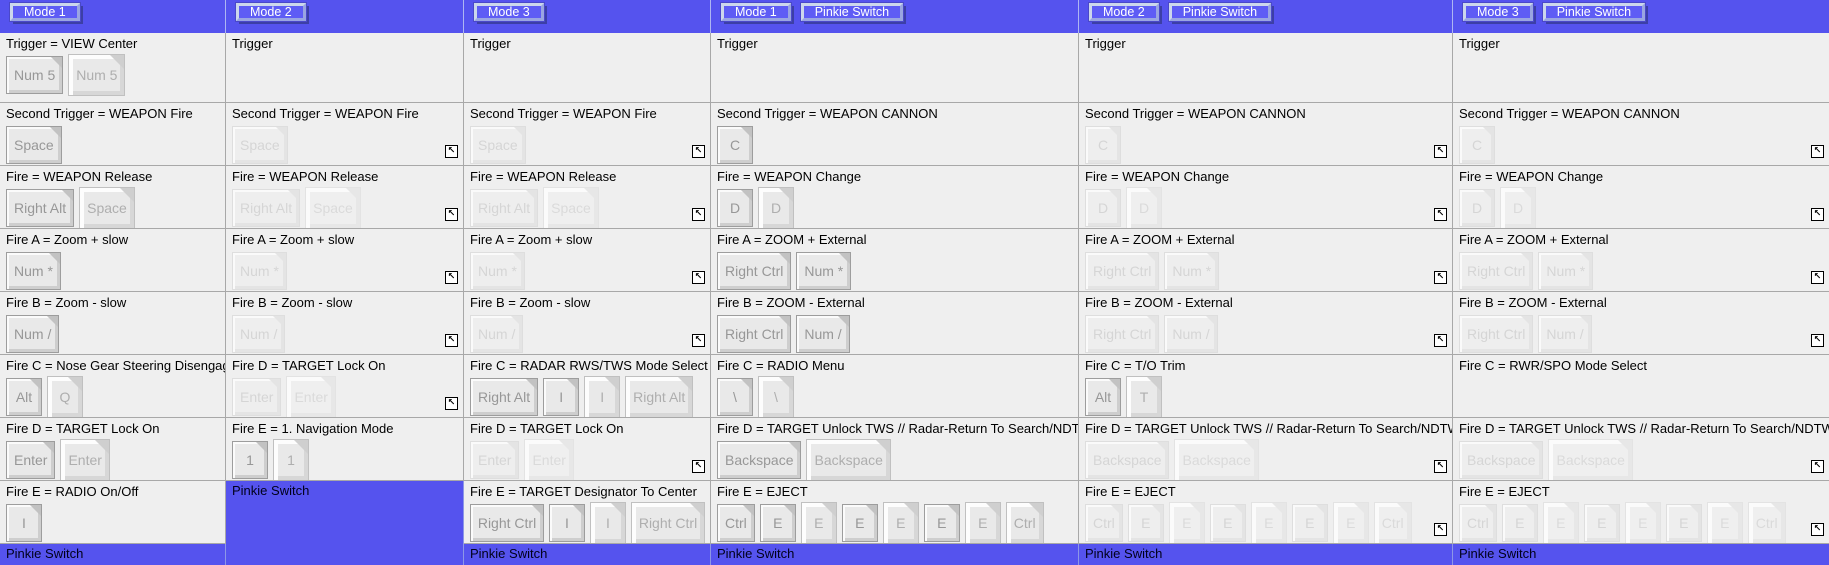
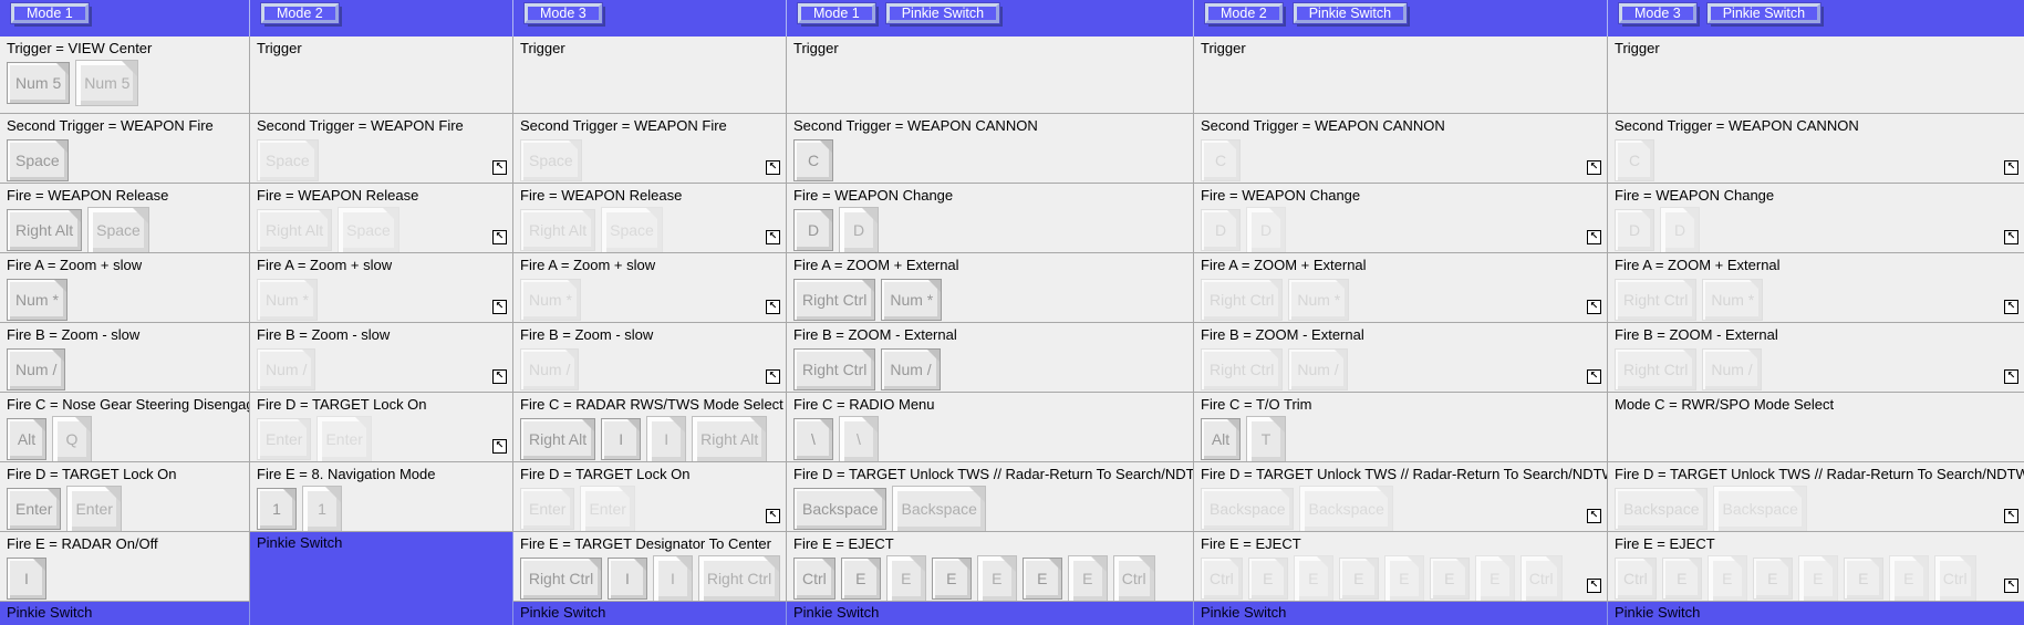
  Mode 1
  Trigger = VIEW Center
  Num 5
  Num 5
  Second Trigger = WEAPON Fire
  Space
  Fire = WEAPON Release
  Right Alt
  Space
  Fire A = Zoom + slow
  Num *
  Fire B = Zoom - slow
  Num /
  Fire C = Nose Gear Steering Disenga
  Alt
  Q
  Fire D = TARGET Lock On
  Enter
  Enter
- Fire E = RADIO On/Off
+ Fire E = RADAR On/Off
  I
  Pinkie Switch
  Mode 2
  Trigger
  Second Trigger = WEAPON Fire
  Space
  ↖
  Fire = WEAPON Release
  Right Alt
  ↖
  Fire A = Zoom + slow
  Num *
  ↖
  Fire B = Zoom - slow
  Num /
  ↖
  Fire D = TARGET Lock On
  Enter
  ↖
- Fire E = 1. Navigation Mode
+ Fire E = 8. Navigation Mode
  1
  1
  Pinkie Switch
  Mode 3
  Trigger
  Second Trigger = WEAPON Fire
  Space
  ↖
  Fire = WEAPON Release
  Right Alt
  ↖
  Fire A = Zoom + slow
  Num *
  ↖
  Fire B = Zoom - slow
  Num /
  ↖
  Fire C = RADAR RWS/TWS Mode Select
  Right Alt
  I
  I
  Right Alt
  Fire D = TARGET Lock On
  Enter
  ↖
  Fire E = TARGET Designator To Center
  Right Ctrl
  I
  I
  Right Ctrl
  Pinkie Switch
  Mode 1
  Pinkie Switch
  Trigger
  Second Trigger = WEAPON CANNON
  C
  Fire = WEAPON Change
  D
  D
  Fire A = ZOOM + External
  Right Ctrl
  Num *
  Fire B = ZOOM - External
  Right Ctrl
  Num /
  Fire C = RADIO Menu
  \
  \
  Fire D = TARGET Unlock TWS // Radar-Return To Search/NDT
  Backspace
  Backspace
  Fire E = EJECT
  Ctrl
  E
  E
  E
  E
  E
  E
  Ctrl
  Pinkie Switch
  Mode 2
  Pinkie Switch
  Trigger
  Second Trigger = WEAPON CANNON
  C
  ↖
  Fire = WEAPON Change
  D
  ↖
  Fire A = ZOOM + External
  Right Ctrl
  Num *
  ↖
  Fire B = ZOOM - External
  Right Ctrl
  Num /
  ↖
  Fire C = T/O Trim
  Alt
  T
  Fire D = TARGET Unlock TWS // Radar-Return To Search/NDT
  Backspace
  ↖
  Fire E = EJECT
  Ctrl
  E
  E
  E
  ↖
  Pinkie Switch
  Mode 3
  Pinkie Switch
  Trigger
  Second Trigger = WEAPON CANNON
  C
  ↖
  Fire = WEAPON Change
  D
  ↖
  Fire A = ZOOM + External
  Right Ctrl
  Num *
  ↖
  Fire B = ZOOM - External
  Right Ctrl
  Num /
  ↖
- Fire C = RWR/SPO Mode Select
+ Mode C = RWR/SPO Mode Select
  Fire D = TARGET Unlock TWS // Radar-Return To Search/NDTW
  Backspace
  ↖
  Fire E = EJECT
  Ctrl
  E
  E
  E
  ↖
  Pinkie Switch
